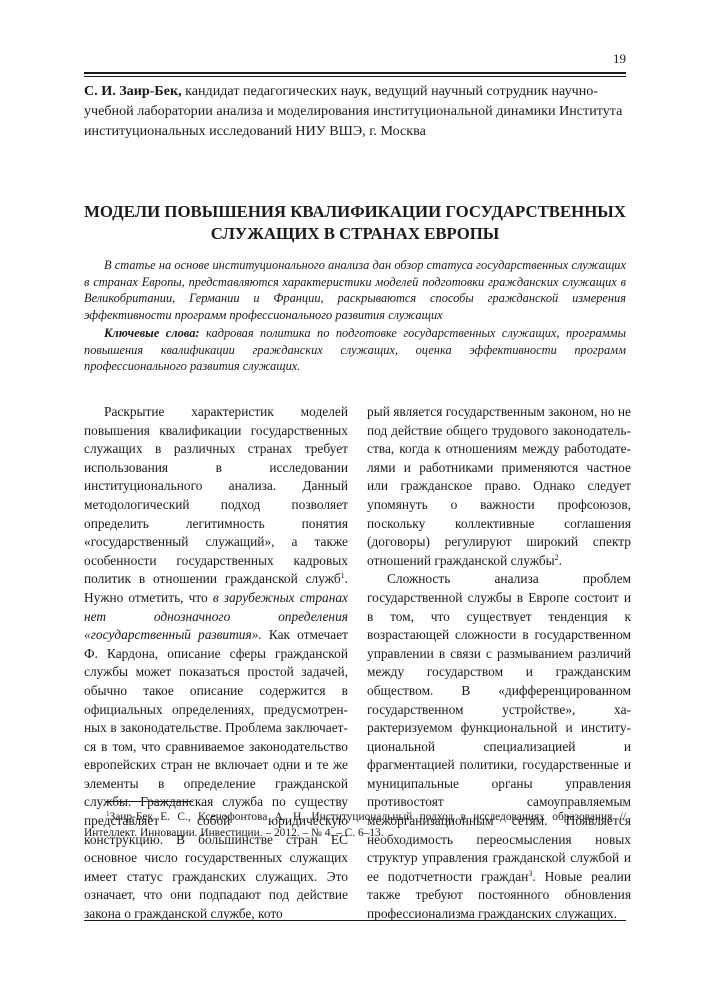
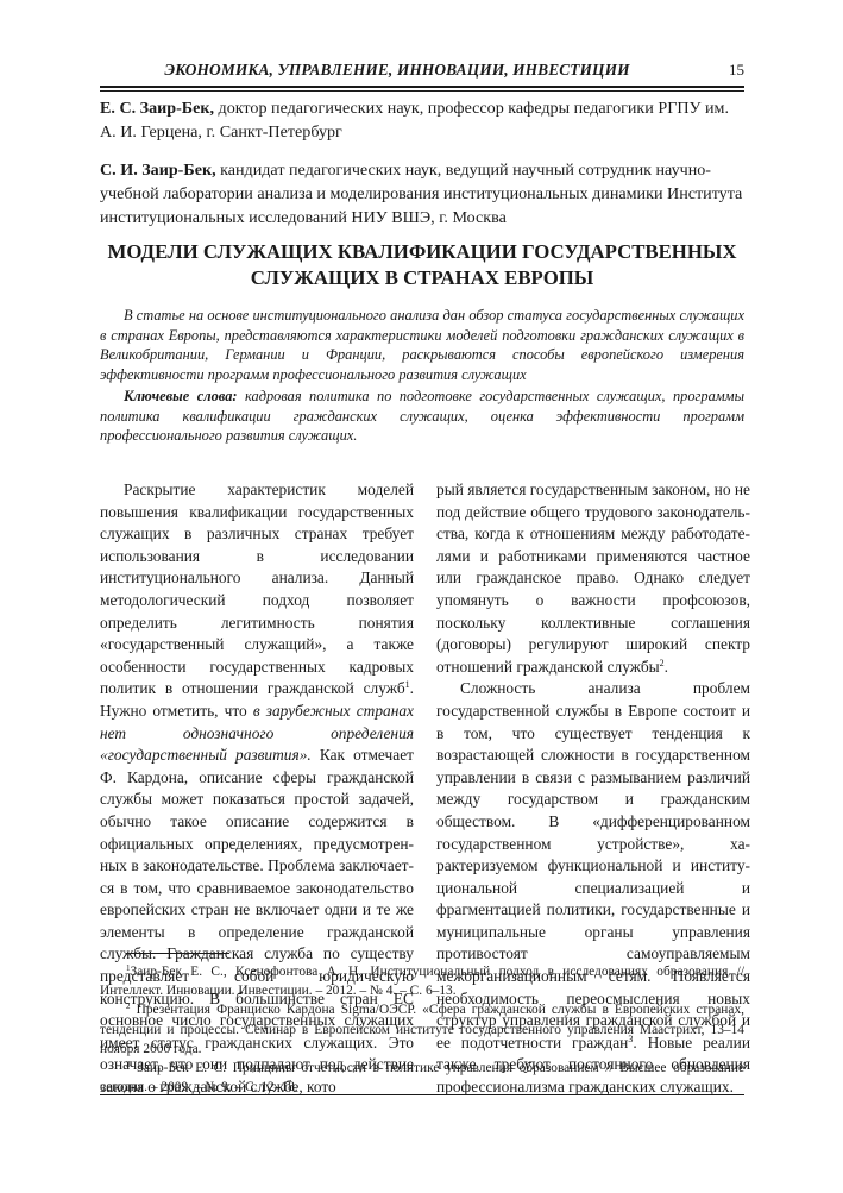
+ ЭКОНОМИКА, УПРАВЛЕНИЕ, ИННОВАЦИИ, ИНВЕСТИЦИИ
- 19
+ 15
+ Е. С. Заир-Бек, доктор педагогических наук, профессор кафедры педагогики РГПУ им. А. И. Герцена, г. Санкт-Петербург
- С. И. Заир-Бек, кандидат педагогических наук, ведущий научный сотрудник научно-учебной лаборатории анализа и моделирования институциональной динамики Института институциональных исследований НИУ ВШЭ, г. Москва
+ С. И. Заир-Бек, кандидат педагогических наук, ведущий научный сотрудник научно-учебной лаборатории анализа и моделирования институциональных динамики Института институциональных исследований НИУ ВШЭ, г. Москва
- МОДЕЛИ ПОВЫШЕНИЯ КВАЛИФИКАЦИИ ГОСУДАРСТВЕННЫХ СЛУЖАЩИХ В СТРАНАХ ЕВРОПЫ
+ МОДЕЛИ СЛУЖАЩИХ КВАЛИФИКАЦИИ ГОСУДАРСТВЕННЫХ СЛУЖАЩИХ В СТРАНАХ ЕВРОПЫ
- В статье на основе институционального анализа дан обзор статуса государственных служащих в странах Европы, представляются характеристики моделей подготовки гражданских служащих в Великобритании, Германии и Франции, раскрываются способы гражданской измерения эффективности программ профессионального развития служащих
+ В статье на основе институционального анализа дан обзор статуса государственных служащих в странах Европы, представляются характеристики моделей подготовки гражданских служащих в Великобритании, Германии и Франции, раскрываются способы европейского измерения эффективности программ профессионального развития служащих
- Ключевые слова: кадровая политика по подготовке государственных служащих, программы повышения квалификации гражданских служащих, оценка эффективности программ профессионального развития служащих.
+ Ключевые слова: кадровая политика по подготовке государственных служащих, программы политика квалификации гражданских служащих, оценка эффективности программ профессионального развития служащих.
  Раскрытие характеристик моделей повыше­ния квалификации государственных служащих в различных странах требует использования в исследовании институционального анализа. Данный методологический подход позволяет определить легитимность понятия «государст­венный служащий», а также особенности госу­дарственных кадровых политик в отношении гражданской служб1. Нужно отметить, что в зарубежных странах нет однозначного опре­деления «государственный развития». Как отмечает Ф. Кардона, описание сферы граж­данской службы может показаться простой задачей, обычно такое описание содержится в официальных определениях, предусмотрен­ых в законодательстве. Проблема заключает­я в том, что сравниваемое законодательство европейских стран не включает одни и те же элементы в определение гражданской слукая служба по существу представляет собой юридическую конструкцию. В большин­стве стран ЕС основное число государствен­ных служащих имеет статус гражданских слу­жащих. Это означает, что они подпадают под действие закона о гражданской службе, кото­
  рый является государственным законом, но не под действие общего трудового законодатель­тва, когда к отношениям между работодате­ями и работниками применяются частное или гражданское право. Однако следует упомянуть о важности профсоюзов, поскольку коллектив­ные соглашения (договоры) регулируют широ­кий спектр отношений гражданской службы2.
  Сложность анализа проблем государствен­ной службы в Европе состоит и в том, что существует тенденция к возрастающей слож­ности в государственном управлении в связи с размыванием различий между государством и гражданским обществом. В «дифференци­рованном государственном устройстве», ха­актеризуемом функциональной и институ­иональной специализацией и фрагментацией политики, государственные и муниципальные органы управления противостоят самоуправ­ляемым межорганизационным сетям. Появля­ется необходимость переосмысления новых структур управления гражданской службой и ее подотчетности граждан3. Новые реалии так­же требуют постоянного обновления профес­сионализма гражданских служащих.
  1Заир-Бек Е. С., Ксенофонтова А. Н. Институциональный подход в исследованиях образования // Интеллект. Инновации. Инвестиции. – 2012. – № 4. – С. 6–13.
+ 2 Презентация Франциско Кардона Sigma/ОЭСР. «Сфера гражданской службы в Европейских странах, тенденции и процессы. Семинар в Европейском институте государственного управления Маастрихт, 13–14 ноября 2000 года.
+ 3 Заир-Бек Е. С. Принципы отчетности в политике управления образованием // Высшее образование сегодня. – 2009. – № 9. – С. 12–18.
